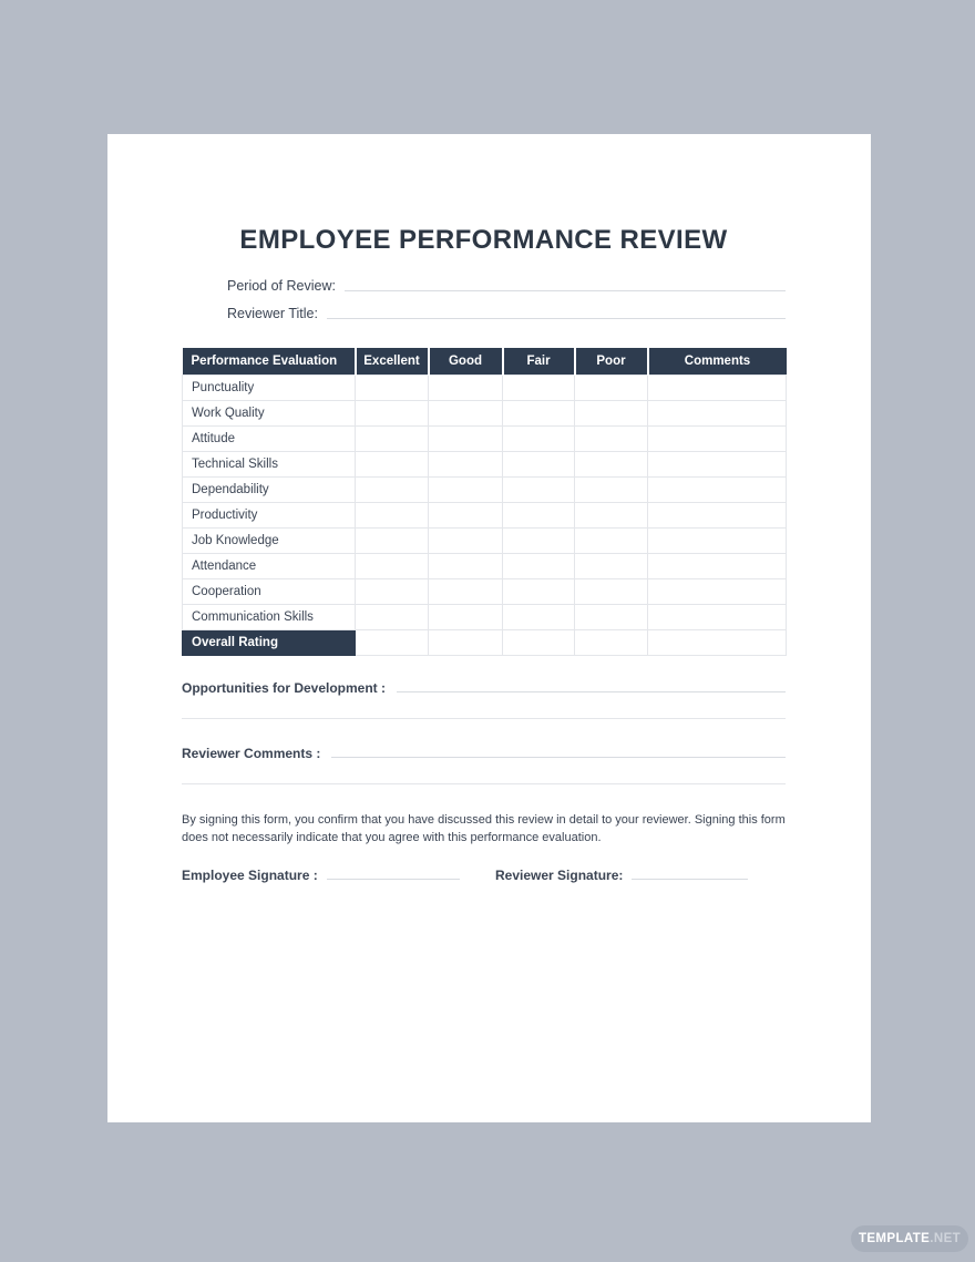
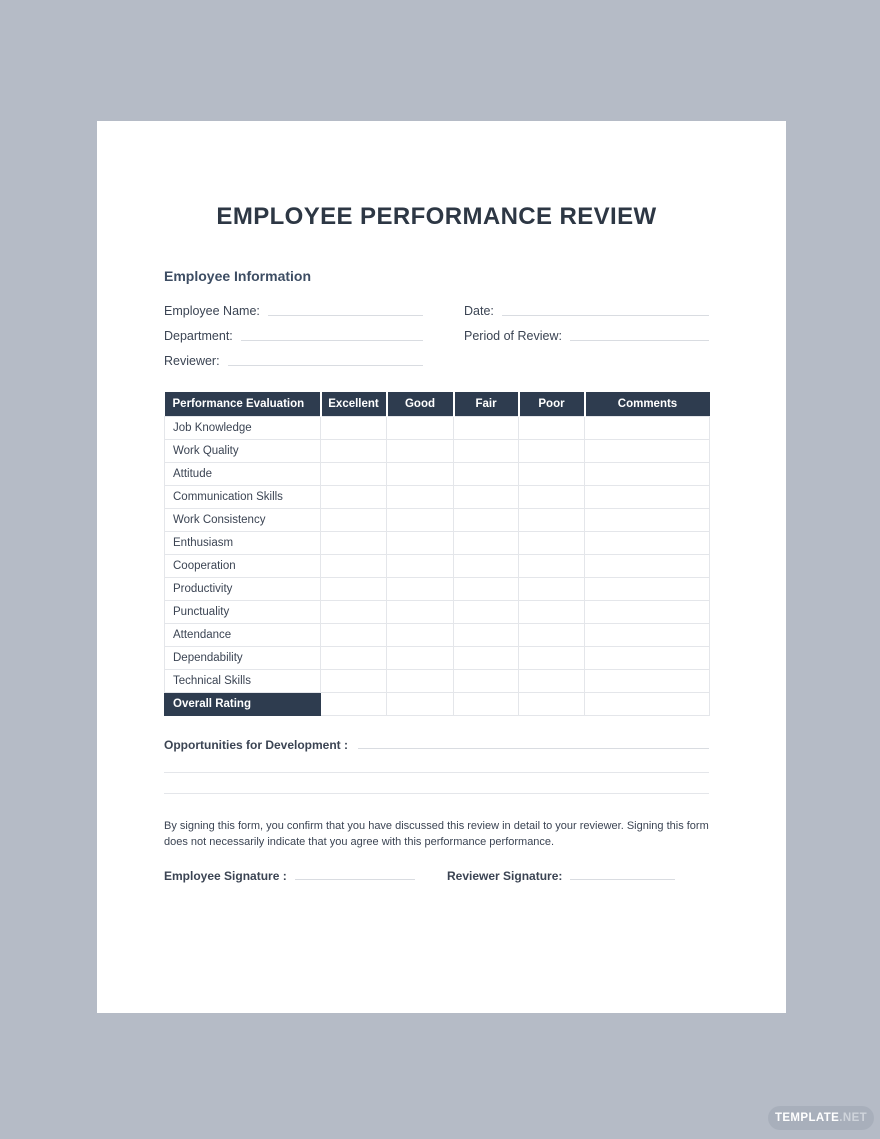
  EMPLOYEE PERFORMANCE REVIEW
+ Employee Information
+ Employee Name:
+ Department:
+ Reviewer:
+ Date:
  Period of Review:
- Reviewer Title:
  Performance Evaluation	Excellent	Good	Fair	Poor	Comments
- Punctuality
+ Job Knowledge
  Work Quality
  Attitude
- Technical Skills
+ Communication Skills
+ Work Consistency
+ Enthusiasm
- Dependability
+ Cooperation
  Productivity
- Job Knowledge
+ Punctuality
  Attendance
- Cooperation
+ Dependability
- Communication Skills
+ Technical Skills
  Overall Rating
  Opportunities for Development :
- Reviewer Comments :
- By signing this form, you confirm that you have discussed this review in detail to your reviewer. Signing this form does not necessarily indicate that you agree with this performance evaluation.
+ By signing this form, you confirm that you have discussed this review in detail to your reviewer. Signing this form does not necessarily indicate that you agree with this performance performance.
  Employee Signature :
  Reviewer Signature:
  TEMPLATE
  .NET
